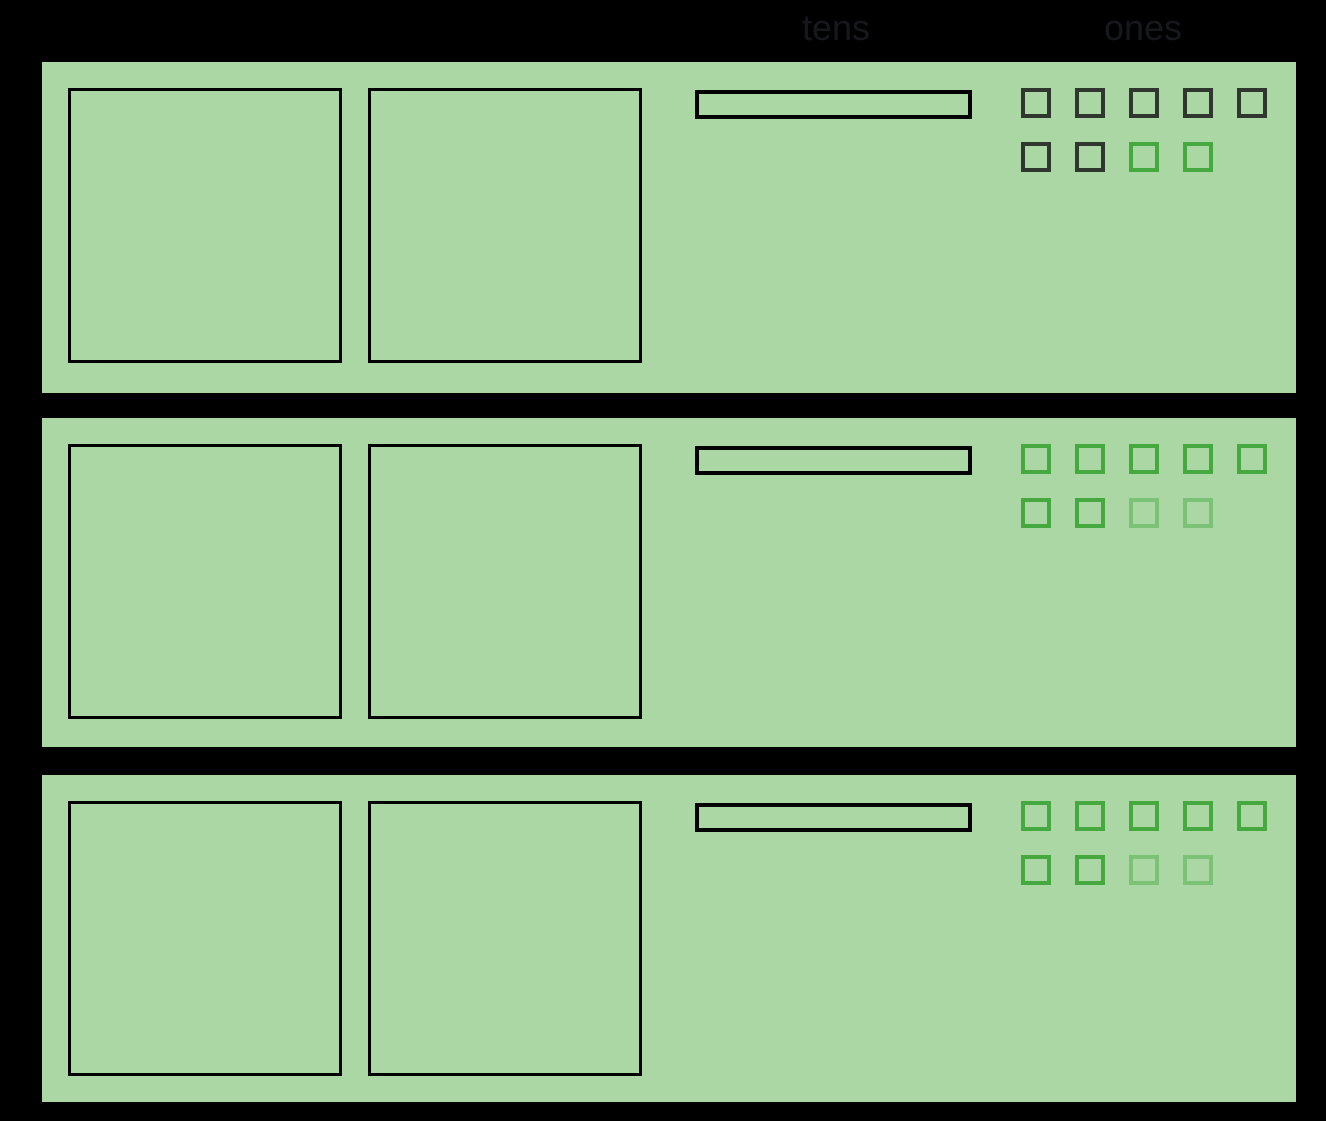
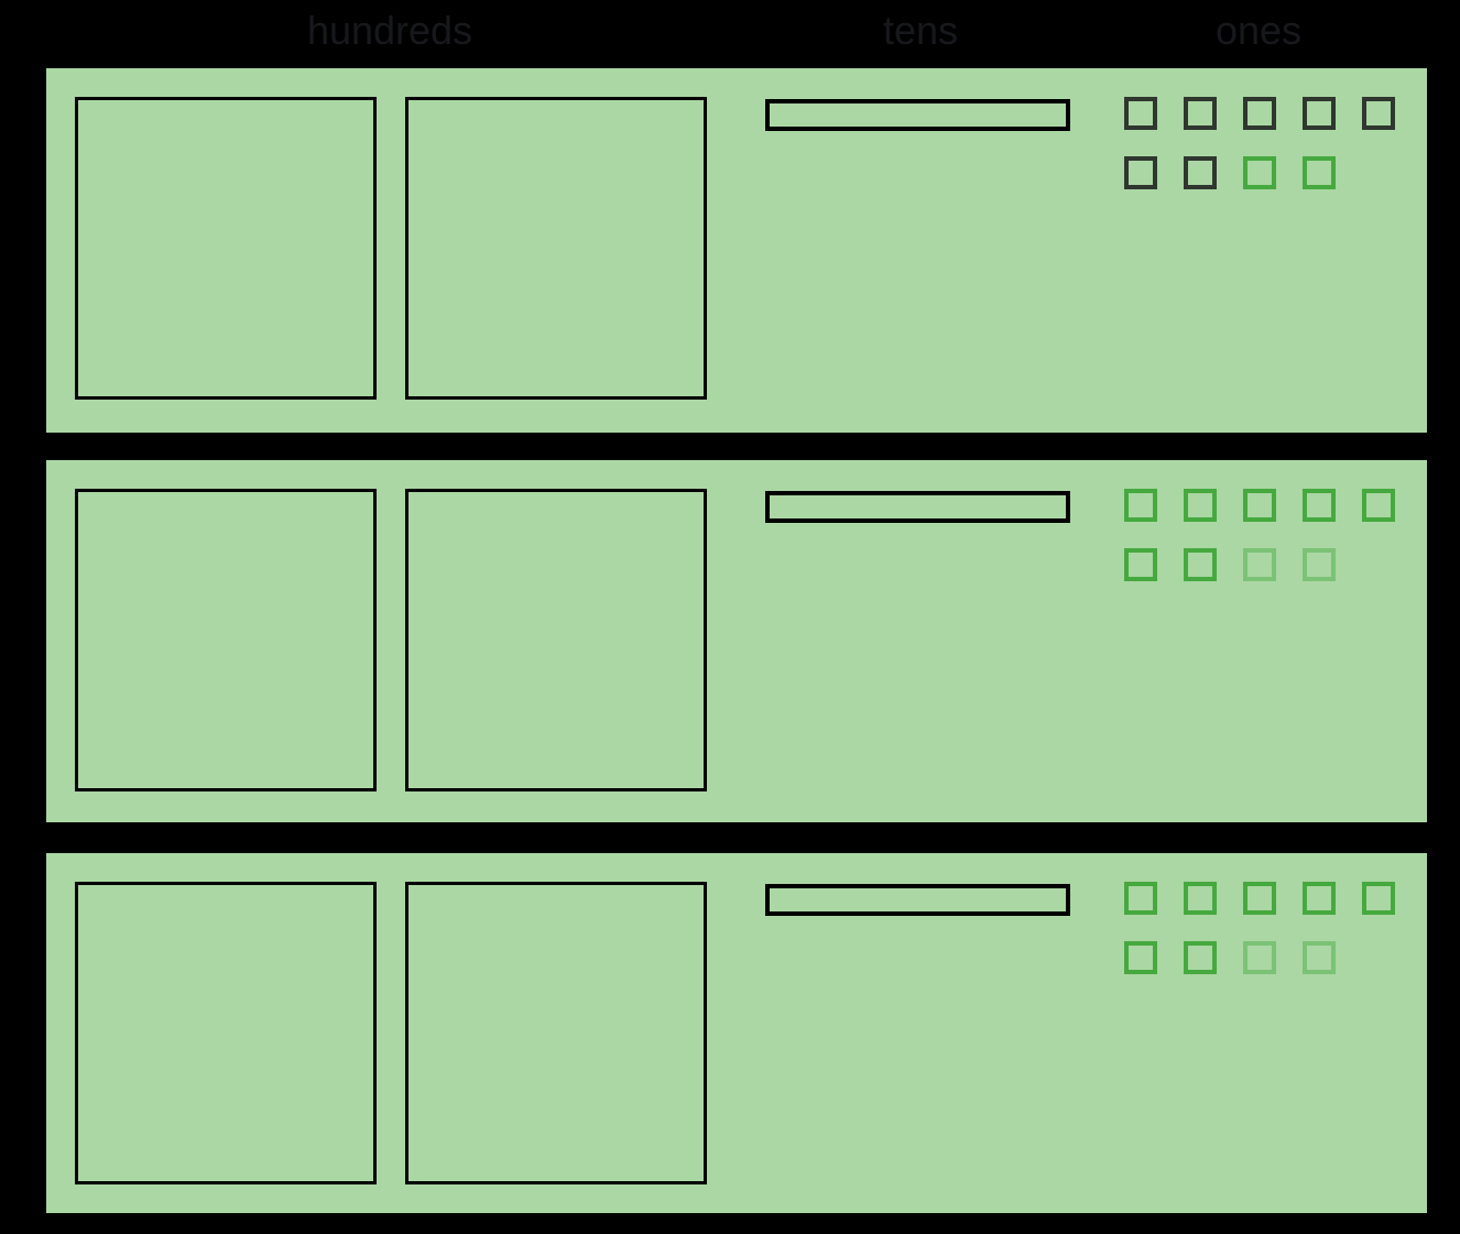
+ hundreds
  tens
  ones
